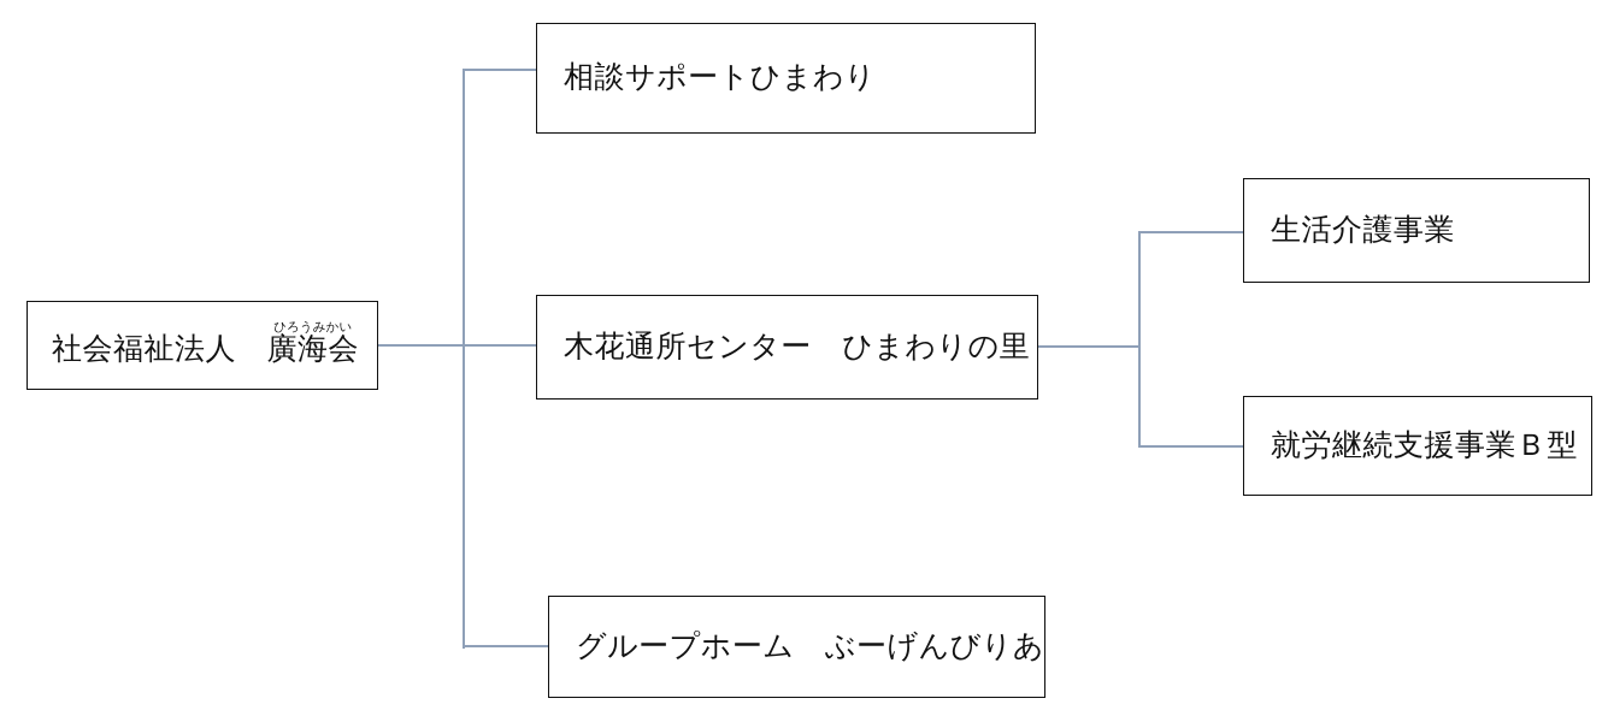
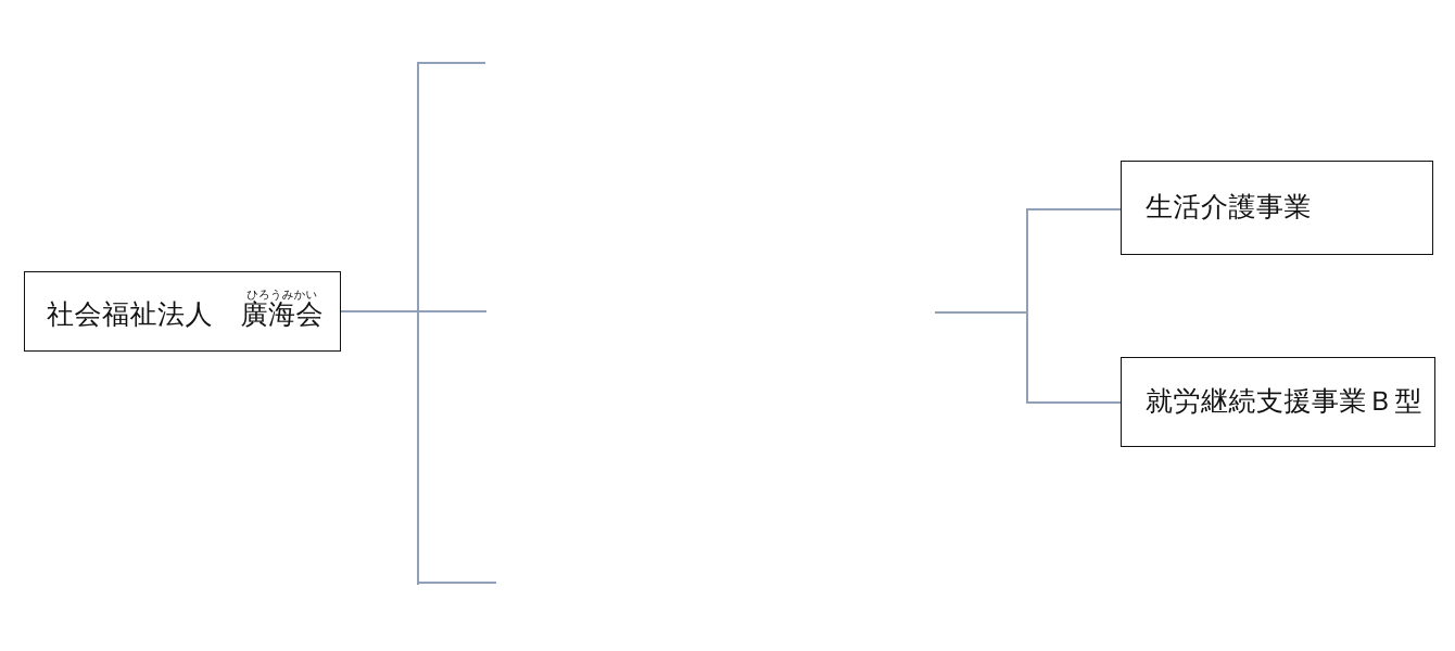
  社会福祉法人 廣海会ひろうみかい
- 相談サポートひまわり
- 木花通所センター ひまわりの里
- グループホーム ぶーげんびりあ
  生活介護事業
  就労継続支援事業Ｂ型
